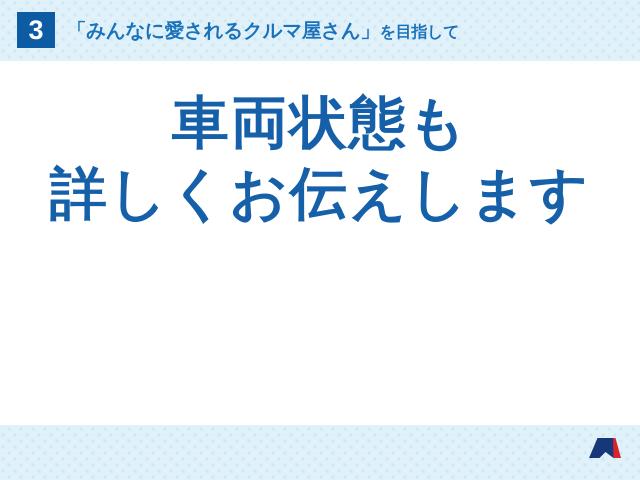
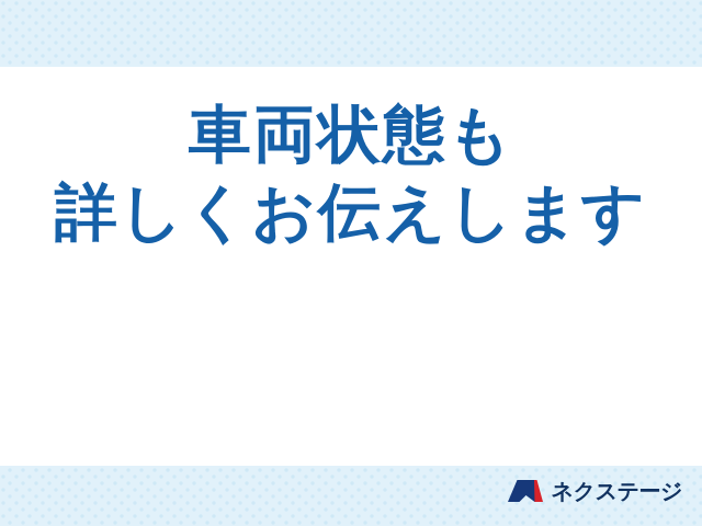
- 3
- 「みんなに愛されるクルマ屋さん」
- を目指して
  車両状態も
  詳しくお伝えします
+ ネクステージ
